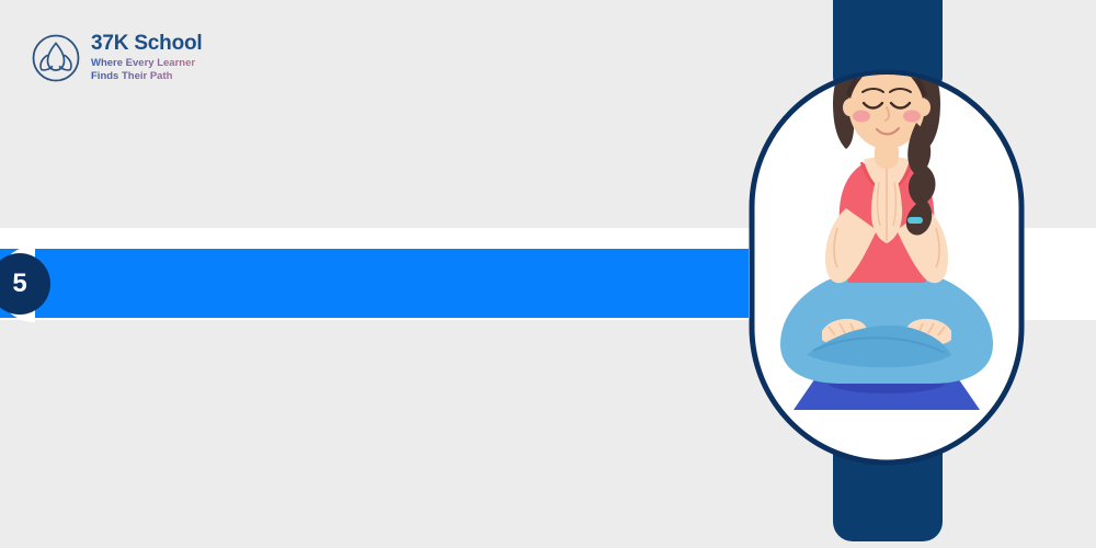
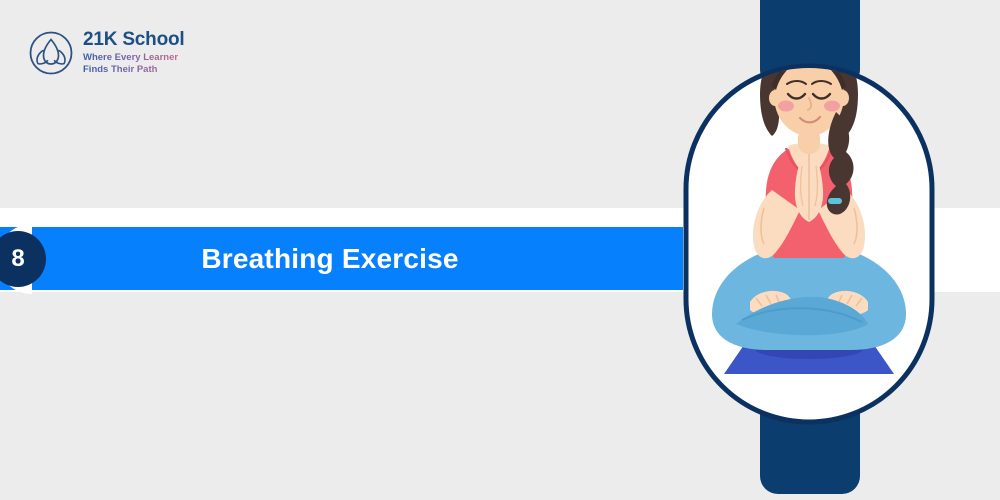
- 37K School
+ 21K School
  Where Every Learner
  Finds Their Path
+ Breathing Exercise
- 5
+ 8
